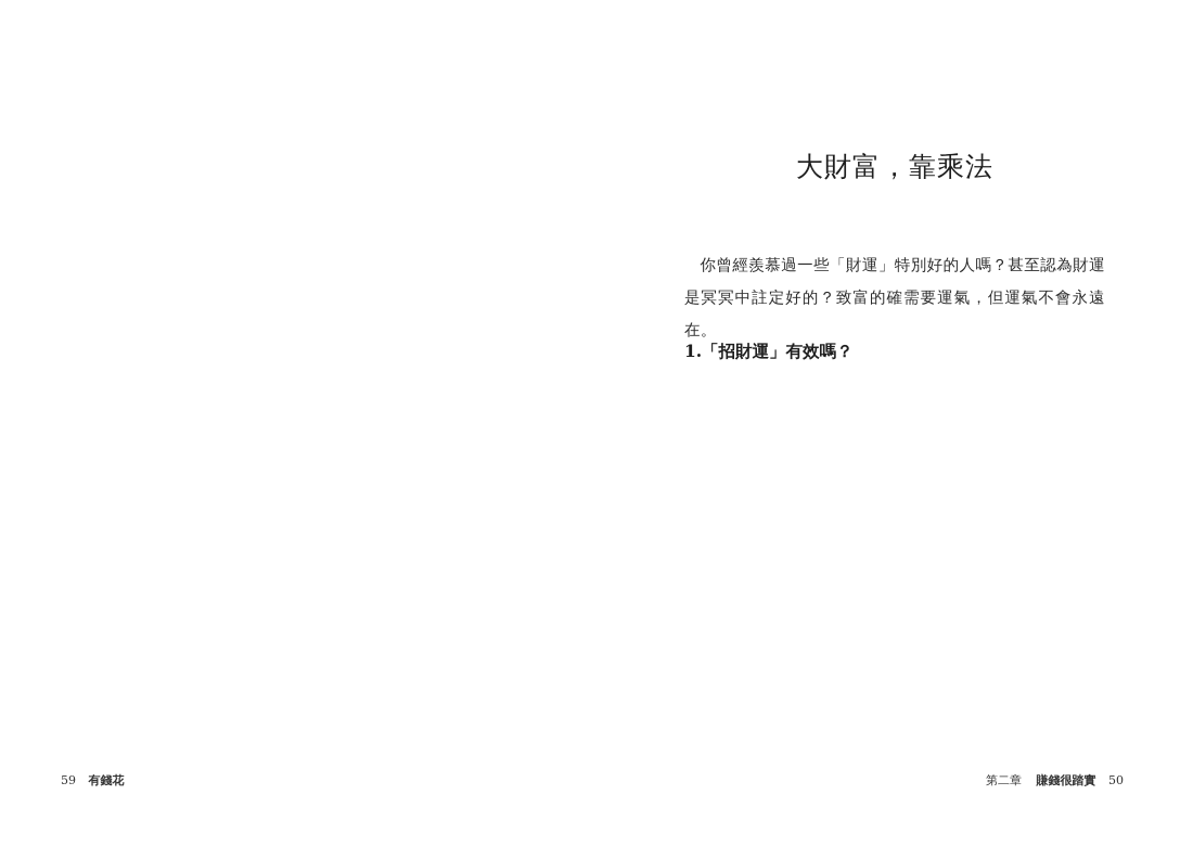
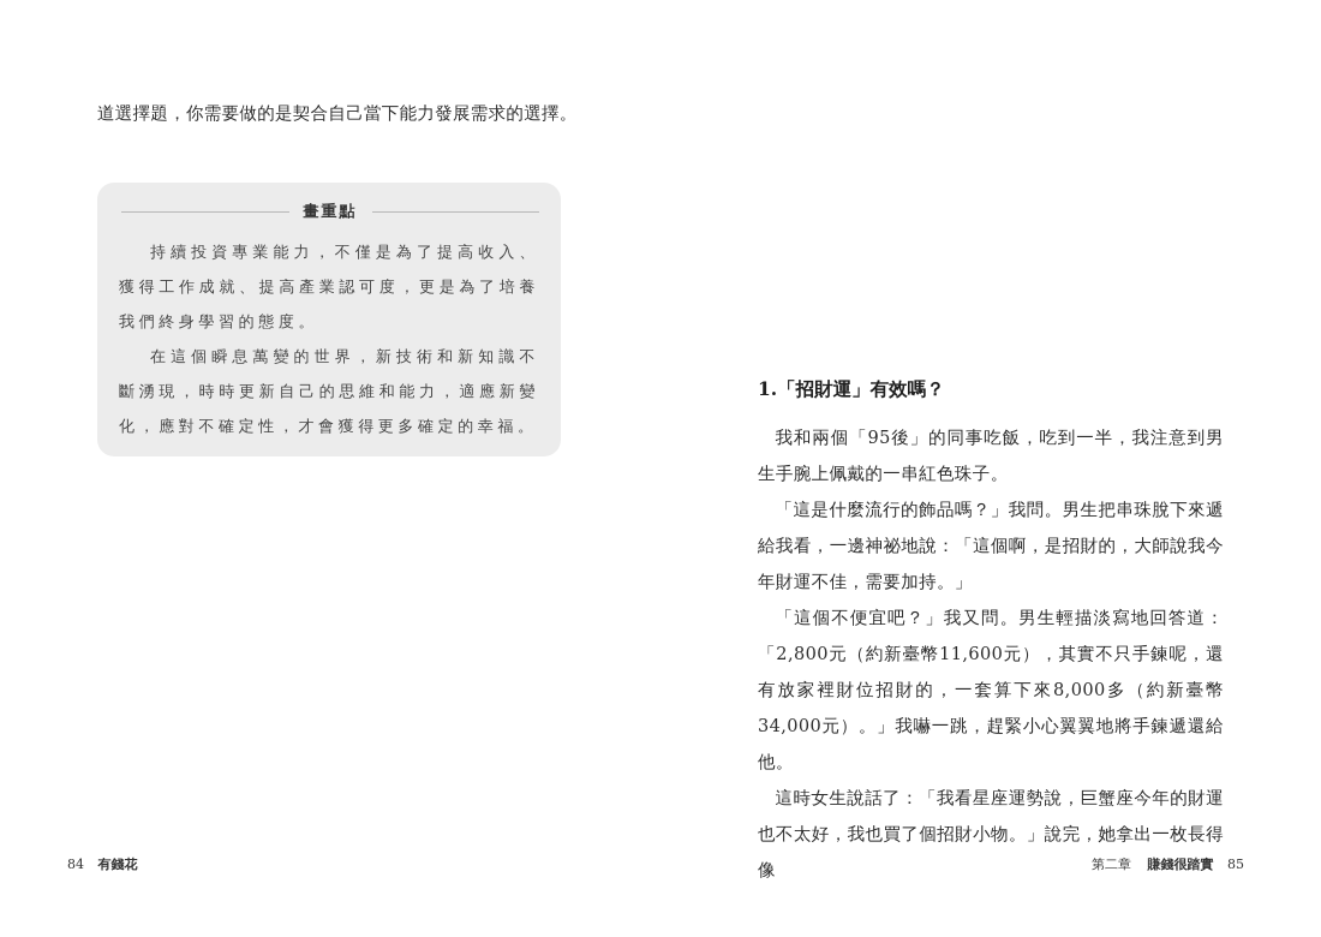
+ 道選擇題，你需要做的是契合自己當下能力發展需求的選擇。
+ 畫重點
+ 持續投資專業能力，不僅是為了提高收入、獲得工作成就、提高產業認可度，更是為了培養我們終身學習的態度。
+ 在這個瞬息萬變的世界，新技術和新知識不斷湧現，時時更新自己的思維和能力，適應新變化，應對不確定性，才會獲得更多確定的幸福。
- 59 有錢花
+ 84 有錢花
- 大財富，靠乘法
- 你曾經羨慕過一些「財運」特別好的人嗎？甚至認為財運是冥冥中註定好的？致富的確需要運氣，但運氣不會永遠在。
  1.「招財運」有效嗎？
+ 我和兩個「95後」的同事吃飯，吃到一半，我注意到男生手腕上佩戴的一串紅色珠子。
+ 「這是什麼流行的飾品嗎？」我問。男生把串珠脫下來遞給我看，一邊神祕地說：「這個啊，是招財的，大師說我今年財運不佳，需要加持。」
+ 「這個不便宜吧？」我又問。男生輕描淡寫地回答道：「2,800元（約新臺幣11,600元），其實不只手鍊呢，還有放家裡財位招財的，一套算下來8,000多（約新臺幣34,000元）。」我嚇一跳，趕緊小心翼翼地將手鍊遞還給他。
+ 這時女生說話了：「我看星座運勢說，巨蟹座今年的財運也不太好，我也買了個招財小物。」說完，她拿出一枚長得像
- 第二章 賺錢很踏實 50
+ 第二章 賺錢很踏實 85
